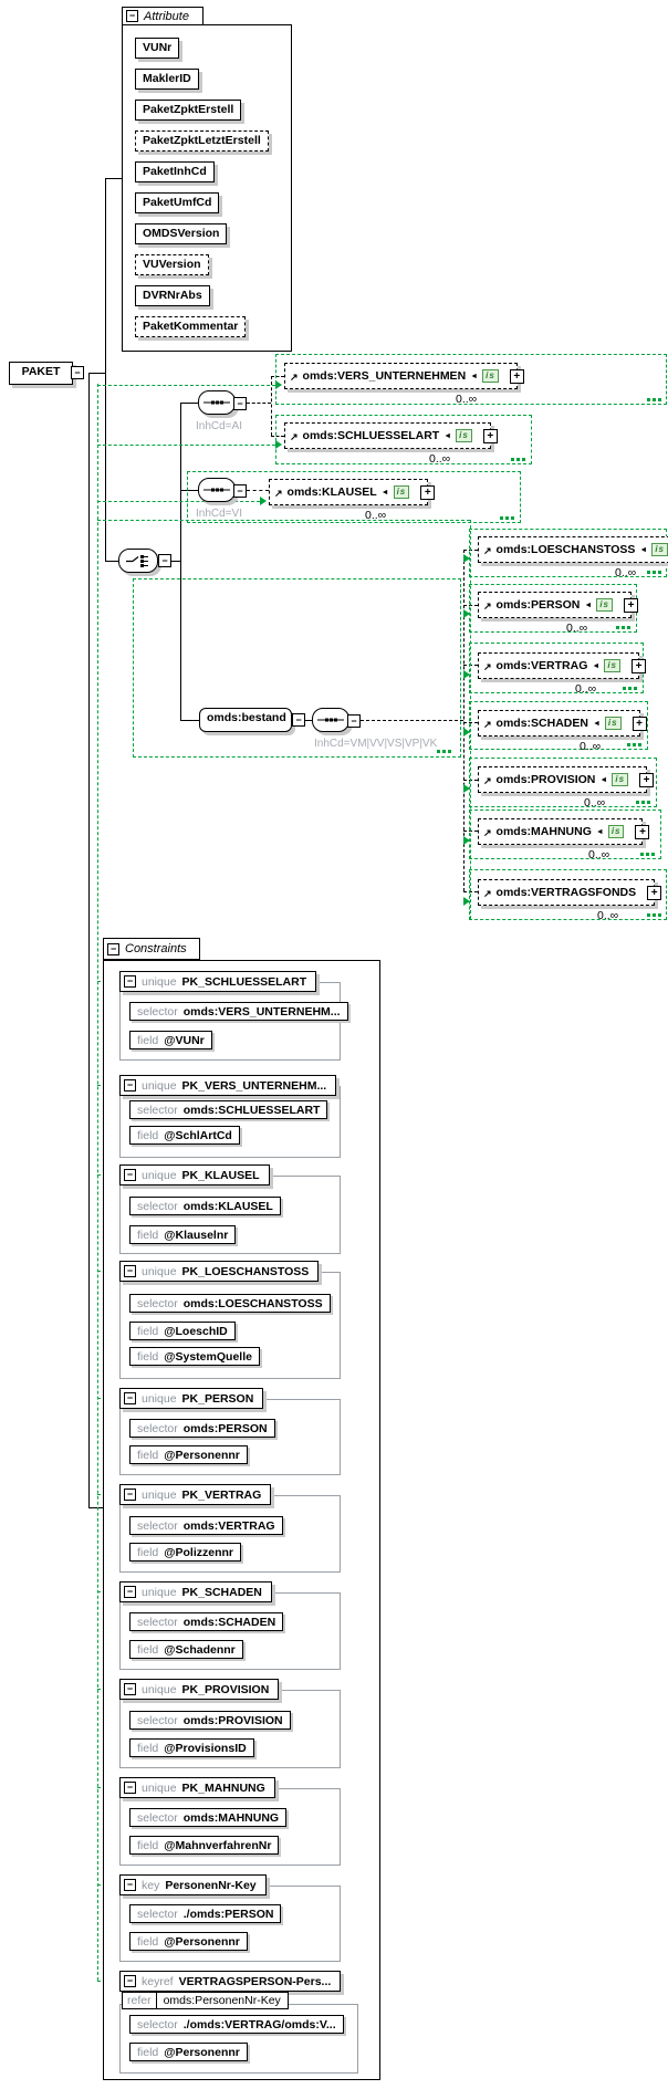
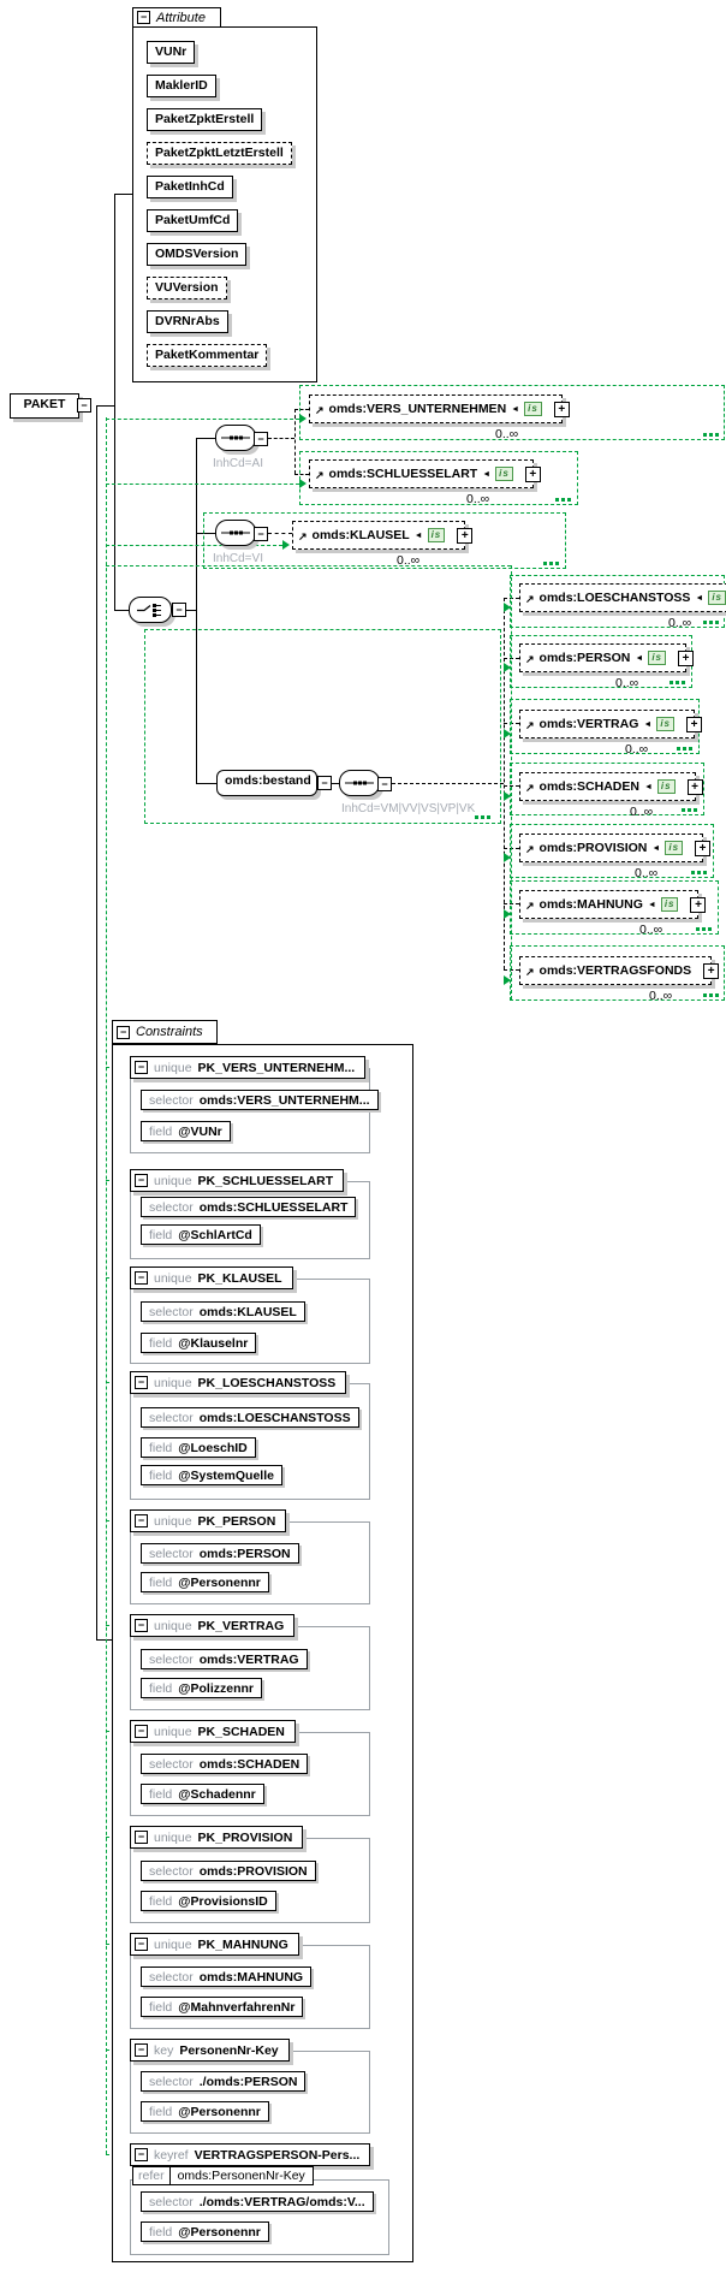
  −
  Attribute
  VUNr
  MaklerID
  PaketZpktErstell
  PaketZpktLetztErstell
  PaketInhCd
  PaketUmfCd
  OMDSVersion
  VUVersion
  DVRNrAbs
  PaketKommentar
  PAKET
  −
  −
  −
  InhCd=AI
  −
  InhCd=VI
  ↗
  omds:VERS_UNTERNEHMEN
  is
  +
  0..∞
  ↗
  omds:SCHLUESSELART
  is
  +
  0..∞
  ↗
  omds:KLAUSEL
  is
  +
  0..∞
  omds:bestand
  −
  −
  InhCd=VM|VV|VS|VP|VK
  ↗
  omds:LOESCHANSTOSS
  is
  0..∞
  ↗
  omds:PERSON
  is
  +
  0..∞
  ↗
  omds:VERTRAG
  is
  +
  0..∞
  ↗
  omds:SCHADEN
  is
  +
  0..∞
  ↗
  omds:PROVISION
  is
  +
  0..∞
  ↗
  omds:MAHNUNG
  is
  +
  0..∞
  ↗
  omds:VERTRAGSFONDS
  +
  0..∞
  −
  Constraints
  −
  unique
- PK_SCHLUESSELART
+ PK_VERS_UNTERNEHM...
  selector
  omds:VERS_UNTERNEHM...
  field
  @VUNr
  −
  unique
- PK_VERS_UNTERNEHM...
+ PK_SCHLUESSELART
  selector
  omds:SCHLUESSELART
  field
  @SchlArtCd
  −
  unique
  PK_KLAUSEL
  selector
  omds:KLAUSEL
  field
  @Klauselnr
  −
  unique
  PK_LOESCHANSTOSS
  selector
  omds:LOESCHANSTOSS
  field
  @LoeschID
  field
  @SystemQuelle
  −
  unique
  PK_PERSON
  selector
  omds:PERSON
  field
  @Personennr
  −
  unique
  PK_VERTRAG
  selector
  omds:VERTRAG
  field
  @Polizzennr
  −
  unique
  PK_SCHADEN
  selector
  omds:SCHADEN
  field
  @Schadennr
  −
  unique
  PK_PROVISION
  selector
  omds:PROVISION
  field
  @ProvisionsID
  −
  unique
  PK_MAHNUNG
  selector
  omds:MAHNUNG
  field
  @MahnverfahrenNr
  −
  key
  PersonenNr-Key
  selector
  ./omds:PERSON
  field
  @Personennr
  −
  keyref
  VERTRAGSPERSON-Pers...
  refer
  omds:PersonenNr-Key
  selector
  ./omds:VERTRAG/omds:V...
  field
  @Personennr
